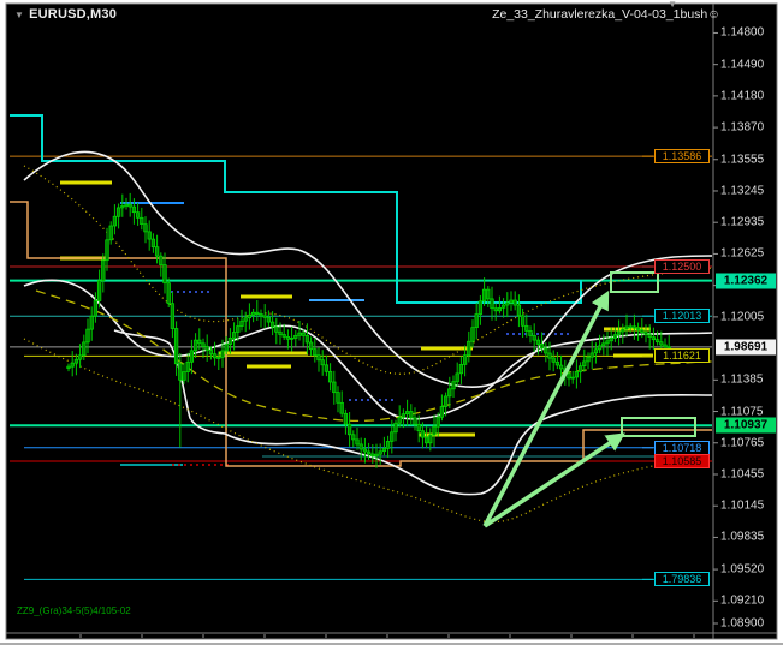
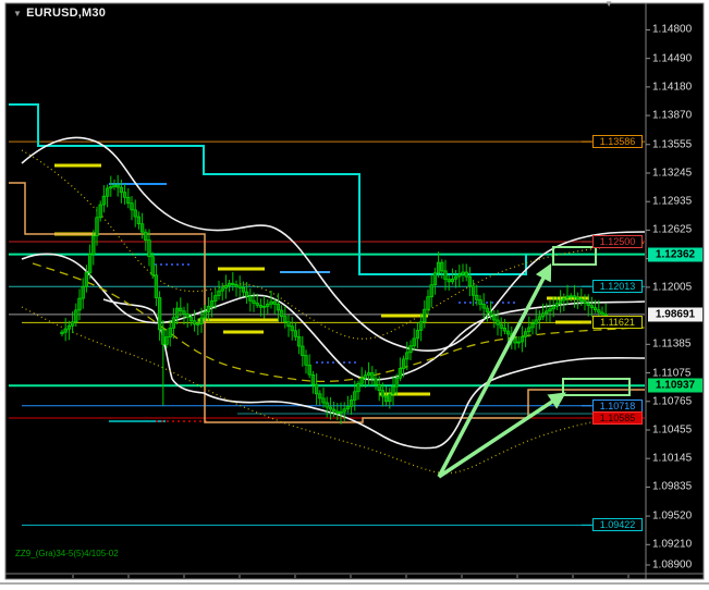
  ▼ EURUSD,M30
  ▼
- Ze_33_Zhuravlerezka_V-04-03_1bush☺
  ZZ9_(Gra)34-5(5)4/105-02
  1.14800
  1.14490
  1.14180
  1.13870
  1.13555
  1.13245
  1.12935
  1.12625
  1.12005
  1.11385
  1.11075
  1.10765
  1.10455
  1.10145
  1.09835
  1.09520
  1.09210
  1.08900
  1.12362
  1.98691
  1.10937
  1.13586
  1.12500
  1.12013
  1.11621
  1.10718
  1.10585
- 1.79836
+ 1.09422
